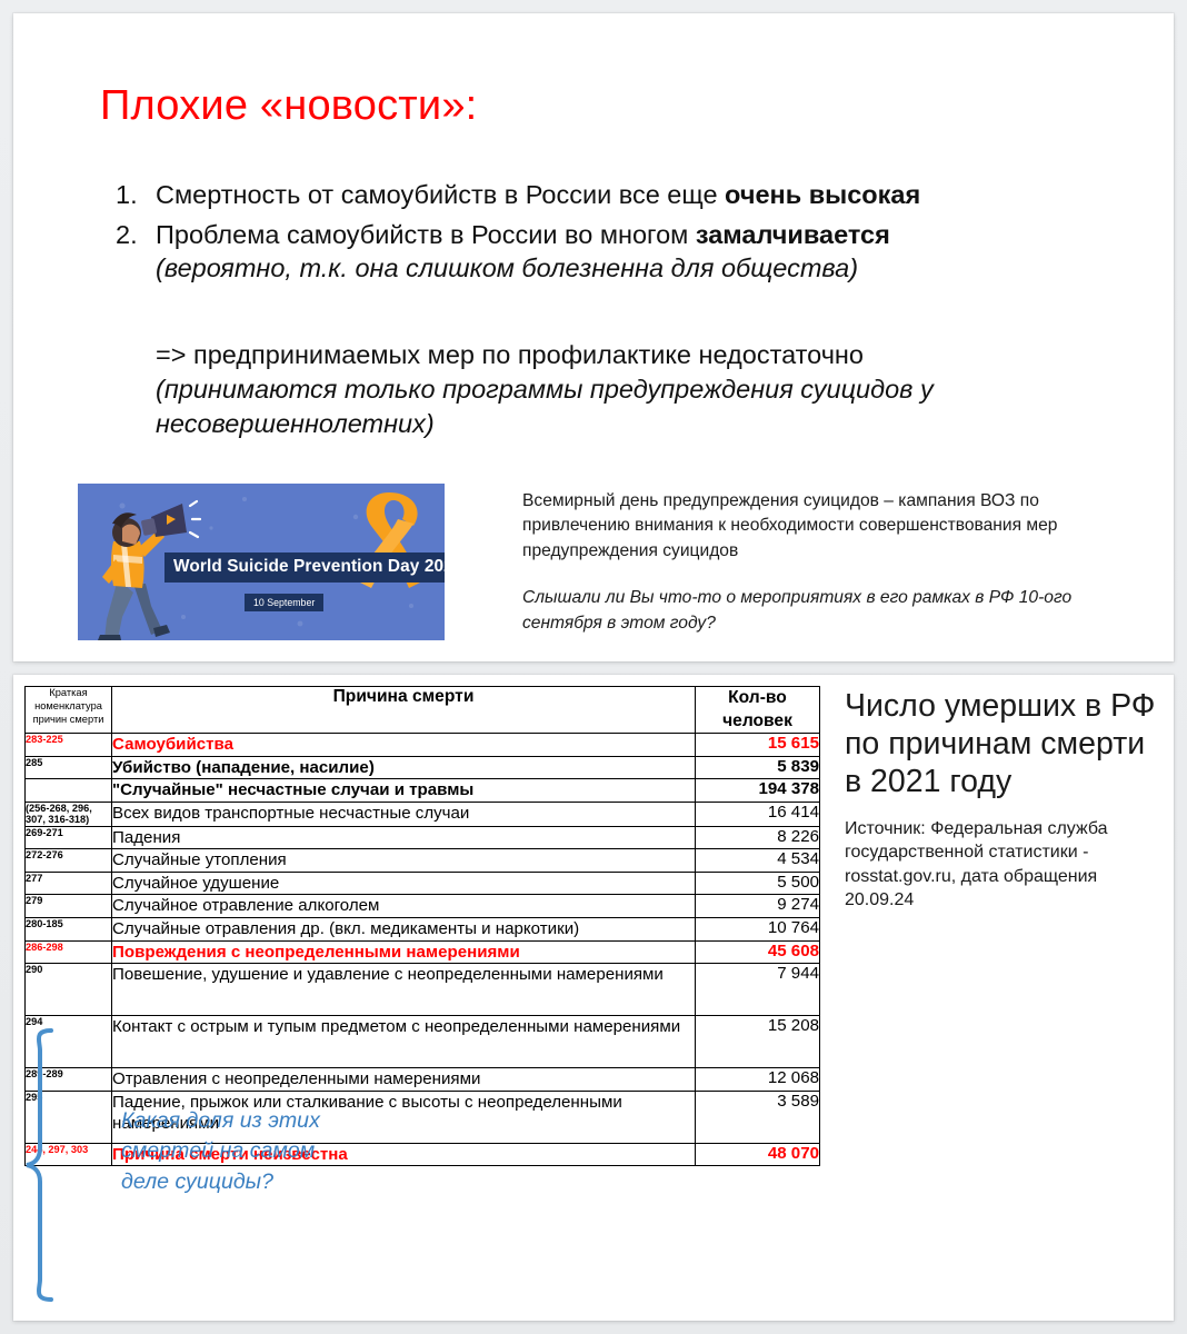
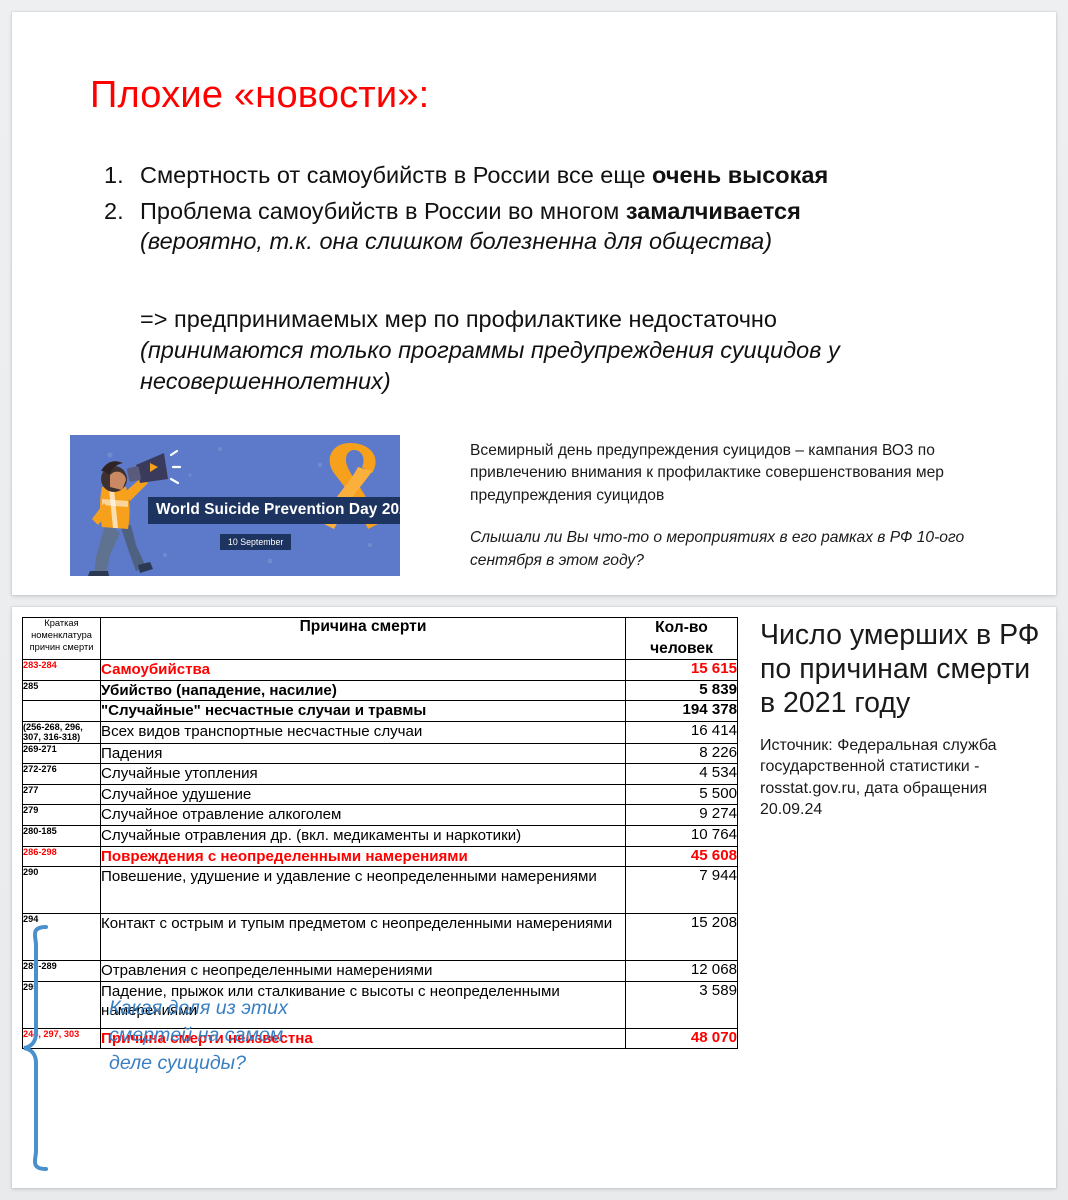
  Плохие «новости»:
  1.
  Смертность от самоубийств в России все еще очень высокая
  2.
  Проблема самоубийств в России во многом замалчивается
  (вероятно, т.к. она слишком болезненна для общества)
  => предпринимаемых мер по профилактике недостаточно
  (принимаются только программы предупреждения суицидов у несовершеннолетних)
  World Suicide Prevention Day 20
  10 September
- Всемирный день предупреждения суицидов – кампания ВОЗ по привлечению внимания к необходимости совершенствования мер предупреждения суицидов
+ Всемирный день предупреждения суицидов – кампания ВОЗ по привлечению внимания к профилактике совершенствования мер предупреждения суицидов
  Слышали ли Вы что-то о мероприятиях в его рамках в РФ 10-ого сентября в этом году?
  Краткая номенклатура причин смерти	Причина смерти	Кол-во человек
- 283-225	Самоубийства	15 615
+ 283-284	Самоубийства	15 615
  285	Убийство (нападение, насилие)	5 839
  	"Случайные" несчастные случаи и травмы	194 378
  (256-268, 296, 307, 316-318)	Всех видов транспортные несчастные случаи	16 414
  269-271	Падения	8 226
  272-276	Случайные утопления	4 534
  277	Случайное удушение	5 500
  279	Случайное отравление алкоголем	9 274
  280-185	Случайные отравления др. (вкл. медикаменты и наркотики)	10 764
  286-298	Повреждения с неопределенными намерениями	45 608
  290	Повешение, удушение и удавление с неопределенными намерениями	7 944
  294	Контакт с острым и тупым предметом с неопределенными намерениями	15 208
  28-289	Отравления с неопределенными намерениями	12 068
  29	Падение, прыжок или сталкивание с высоты с неопределенными намерениями	3 589
  24, 297, 303	Причина смерти неизвестна	48 070
  Число умерших в РФ по причинам смерти в 2021 году
  Источник: Федеральная служба государственной статистики - rosstat.gov.ru, дата обращения 20.09.24
  Какая доля из этих смертей на самом деле суициды?
